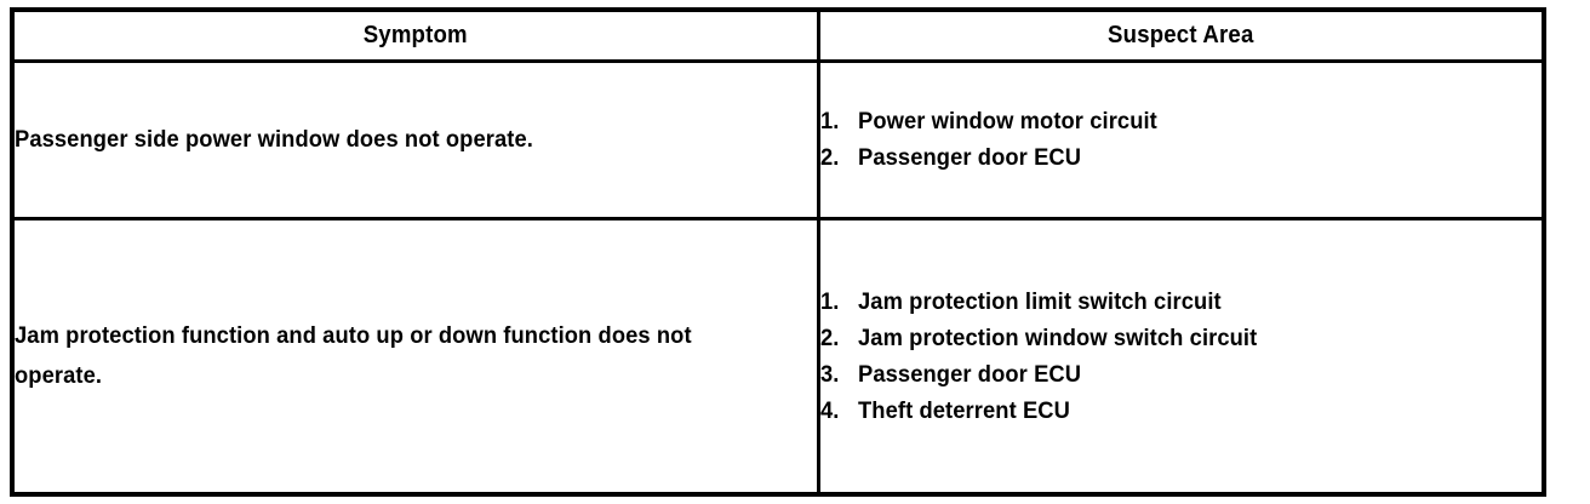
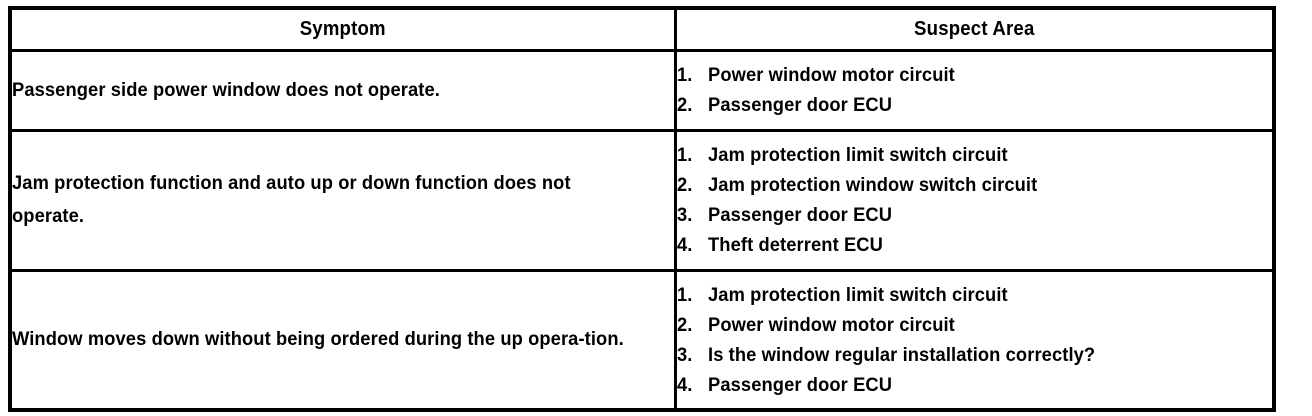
  Symptom	Suspect Area
  Passenger side power window does not operate.	1. Power window motor circuit 2. Passenger door ECU
  Jam protection function and auto up or down function does not operate.	1. Jam protection limit switch circuit 2. Jam protection window switch circuit 3. Passenger door ECU 4. Theft deterrent ECU
+ Window moves down without being ordered during the up opera-tion.	1. Jam protection limit switch circuit 2. Power window motor circuit 3. Is the window regular installation correctly? 4. Passenger door ECU
